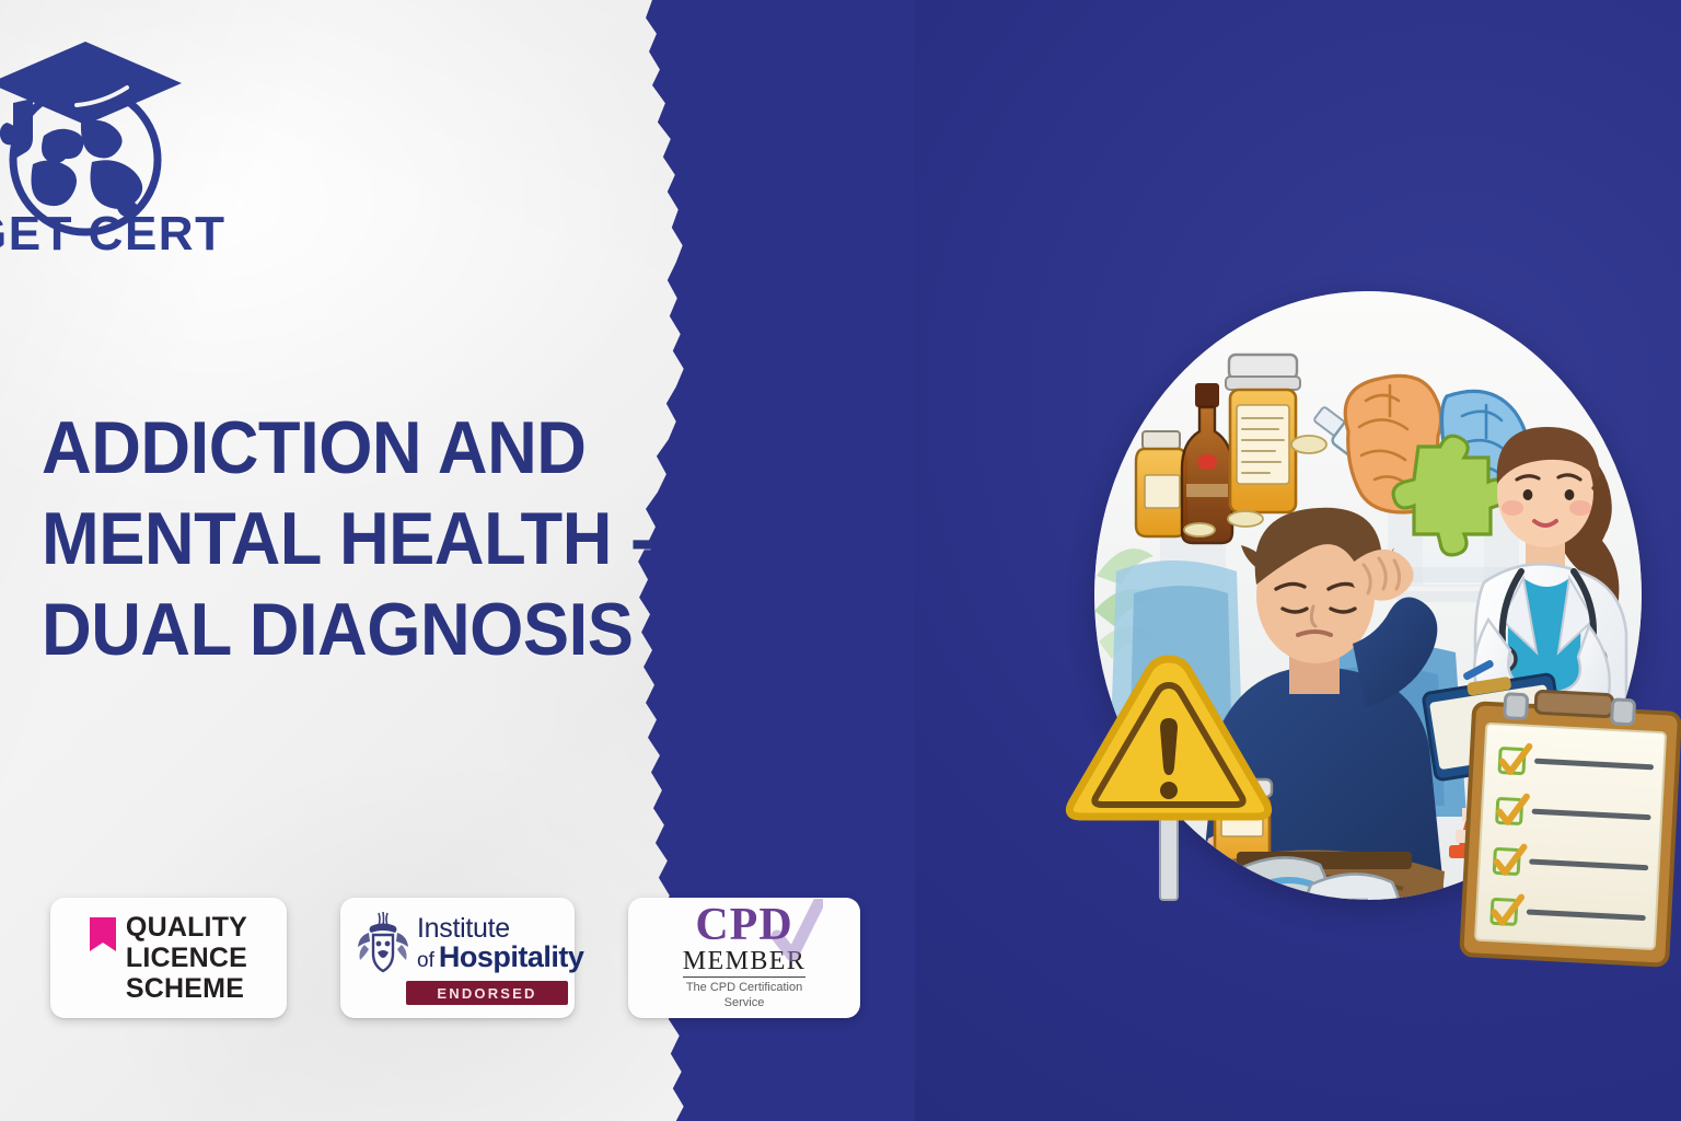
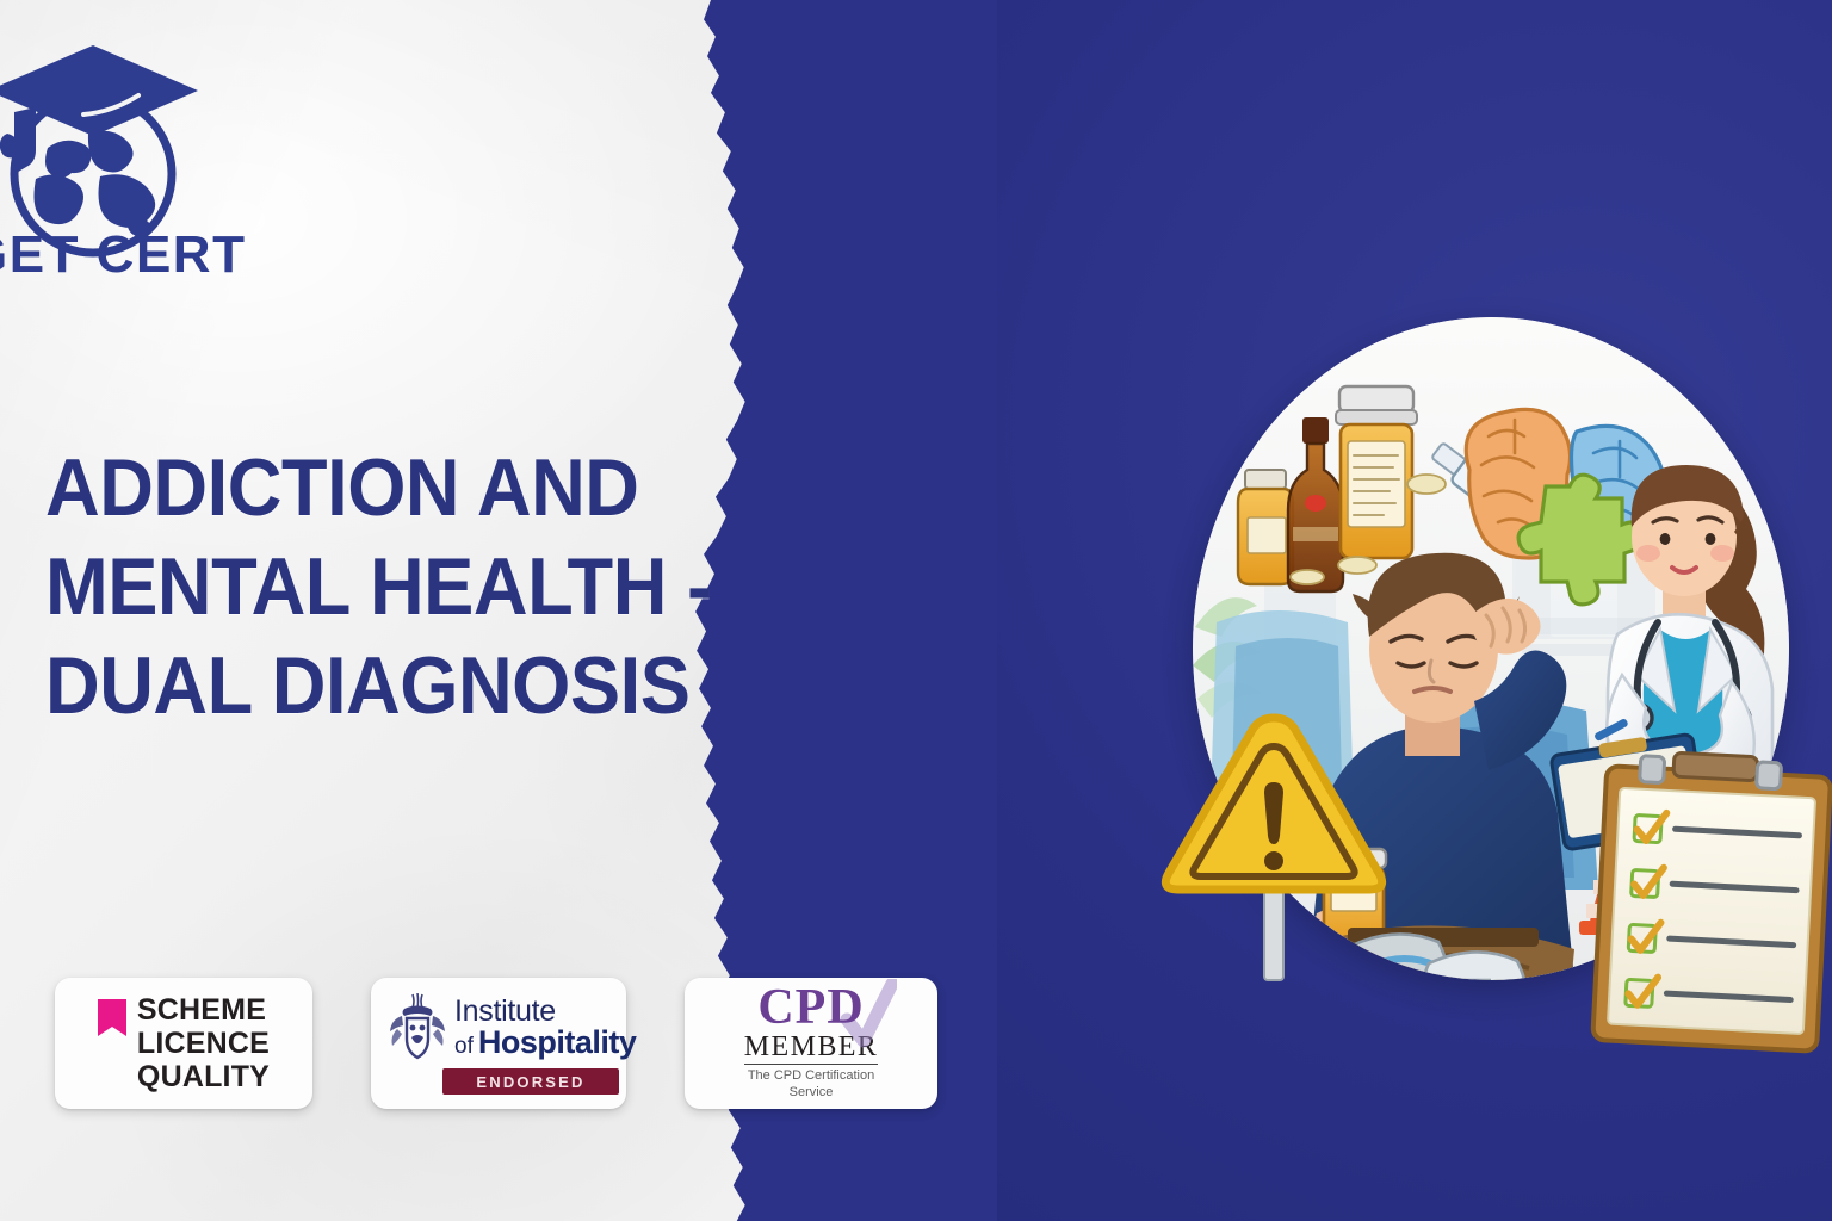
  ADDICTION AND
  MENTAL HEALTH -
  DUAL DIAGNOSIS
- QUALITY
+ SCHEME
  LICENCE
- SCHEME
+ QUALITY
  Institute
  of
  Hospitality
  ENDORSED
  CPD
  MEMBER
  The CPD Certification
  Service
